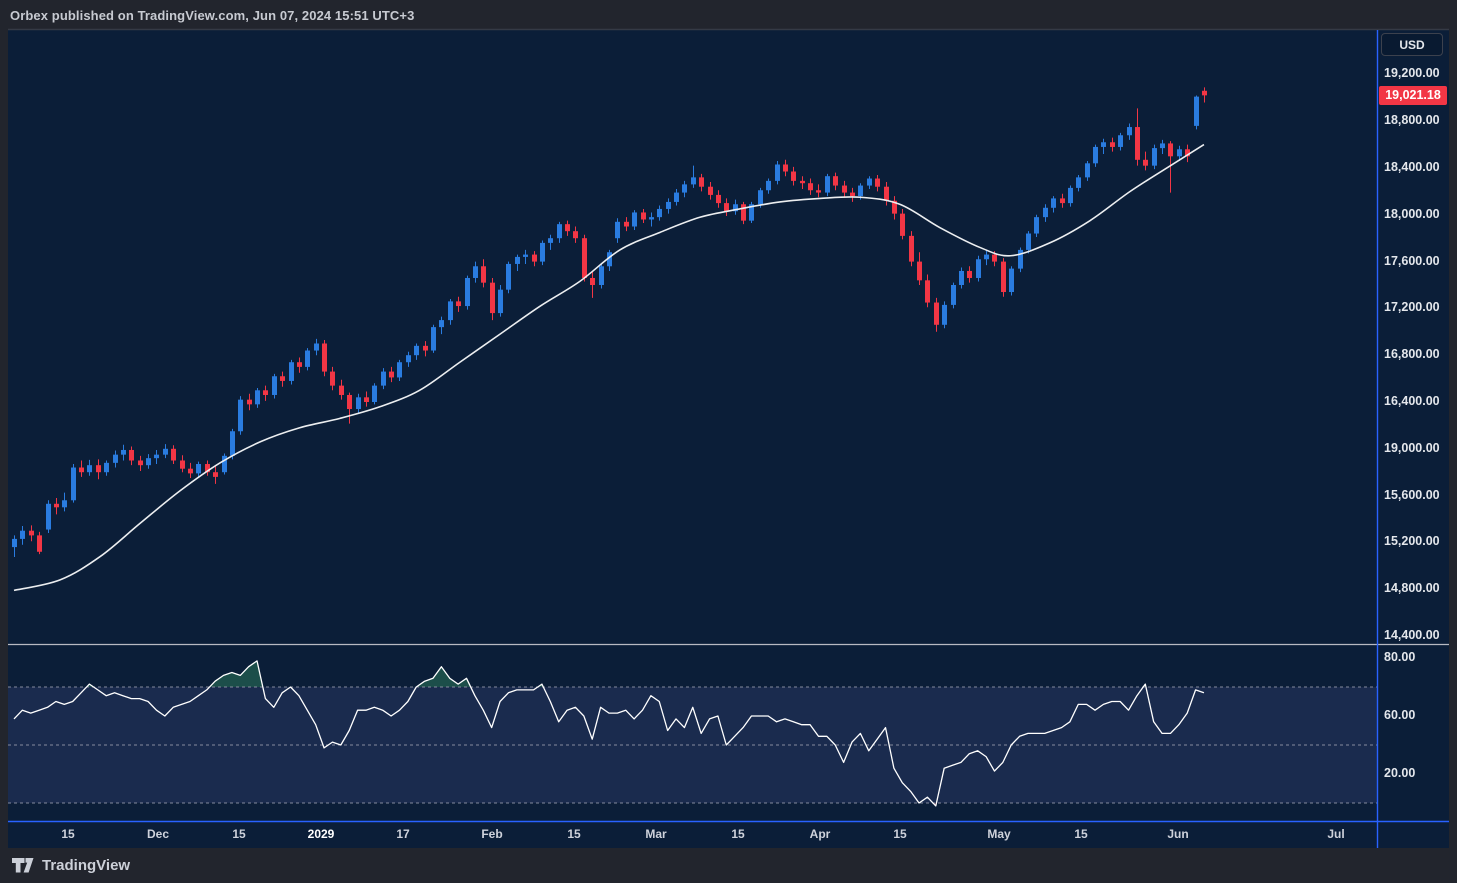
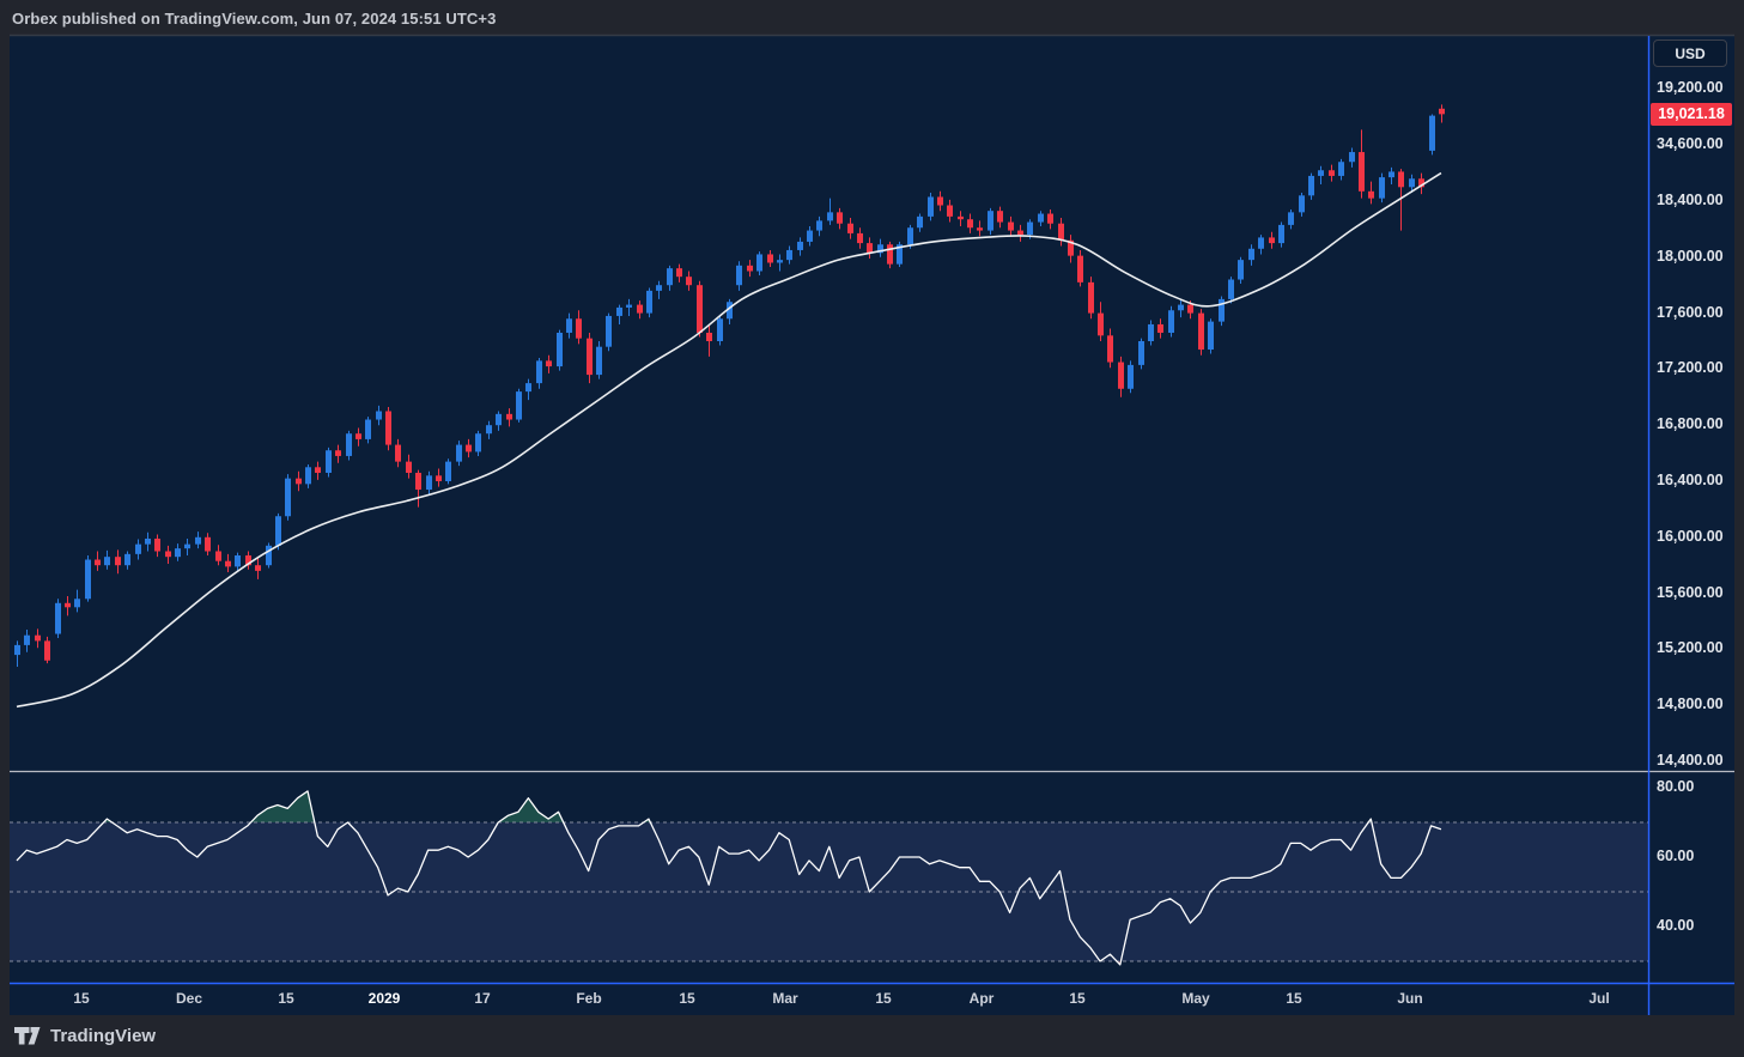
  Orbex published on TradingView.com, Jun 07, 2024 15:51 UTC+3
  19,200.00
- 18,800.00
+ 34,600.00
  18,400.00
  18,000.00
  17,600.00
  17,200.00
  16,800.00
  16,400.00
- 19,000.00
+ 16,000.00
  15,600.00
  15,200.00
  14,800.00
  14,400.00
  USD
  19,021.18
  80.00
  60.00
- 20.00
+ 40.00
  15
  Dec
  15
  2029
  17
  Feb
  15
  Mar
  15
  Apr
  15
  May
  15
  Jun
  Jul
  TradingView
